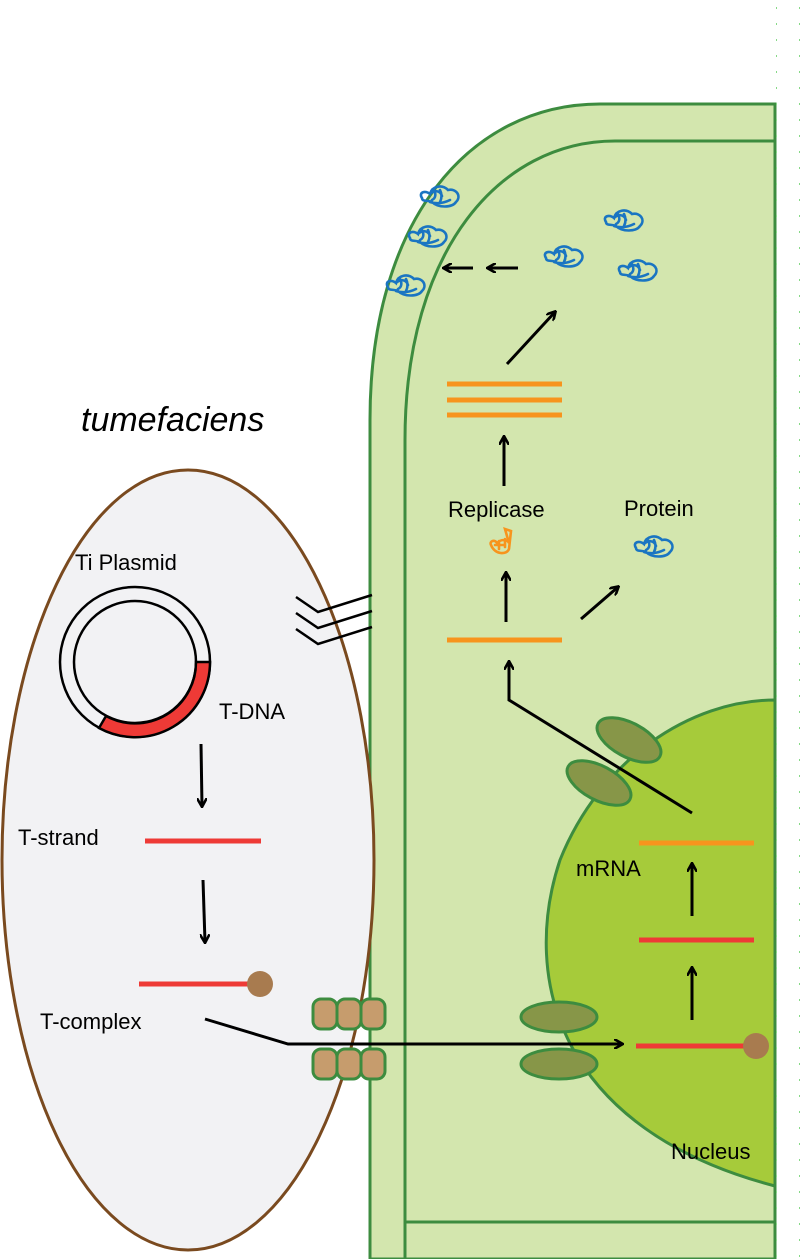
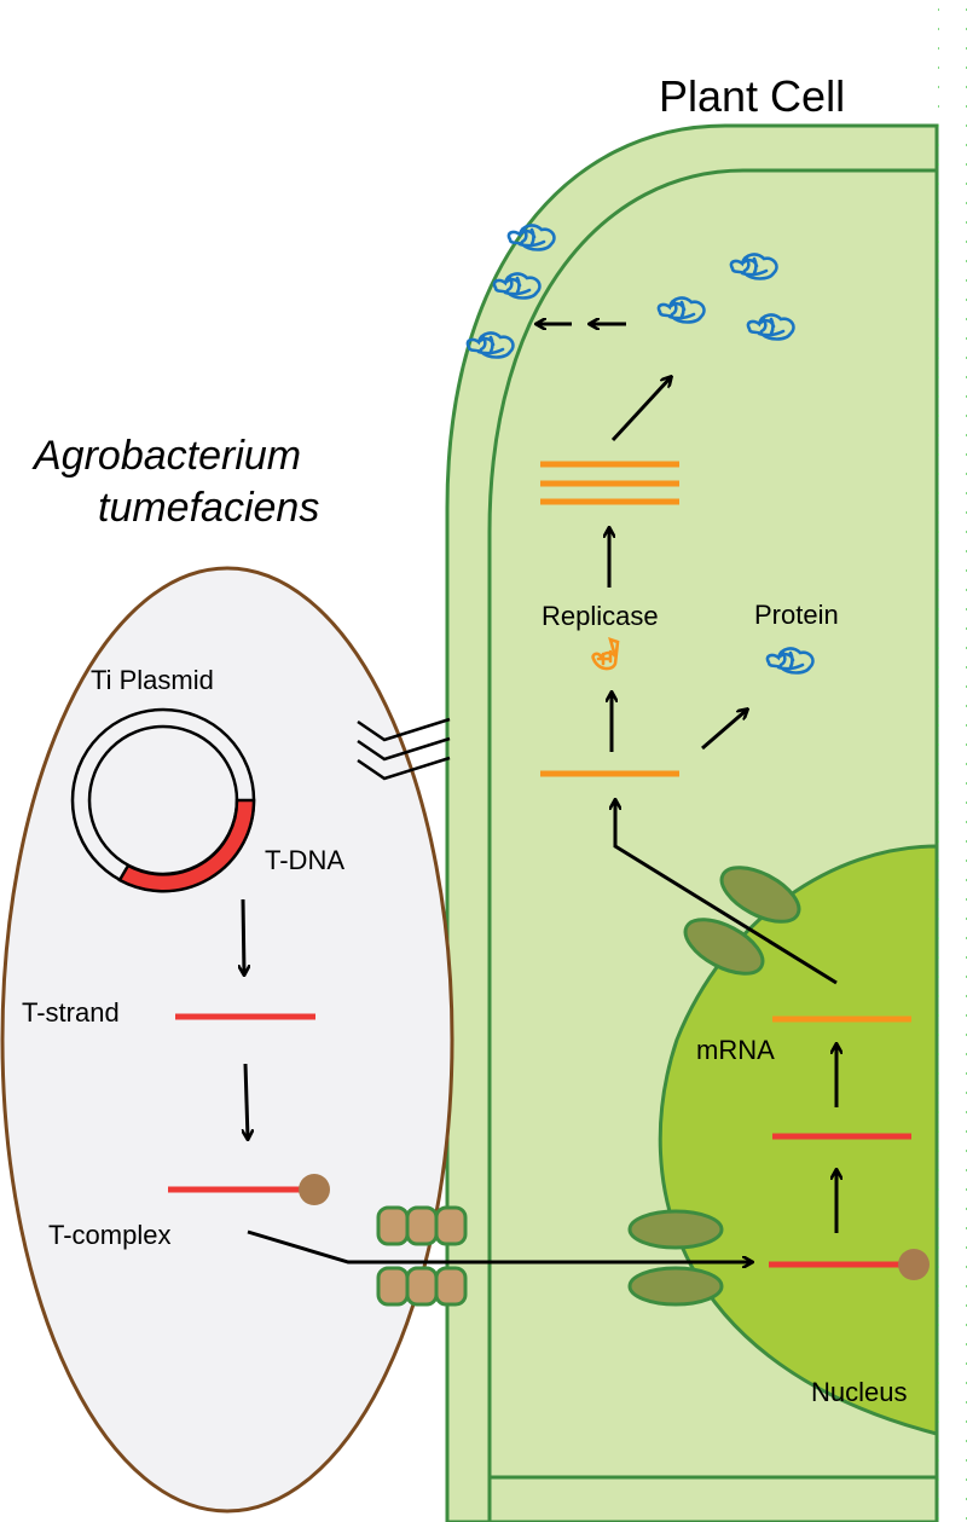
+ Plant Cell
+ Agrobacterium
  tumefaciens
  Ti Plasmid
  T-DNA
  T-strand
  T-complex
  Replicase
  Protein
  mRNA
  Nucleus
